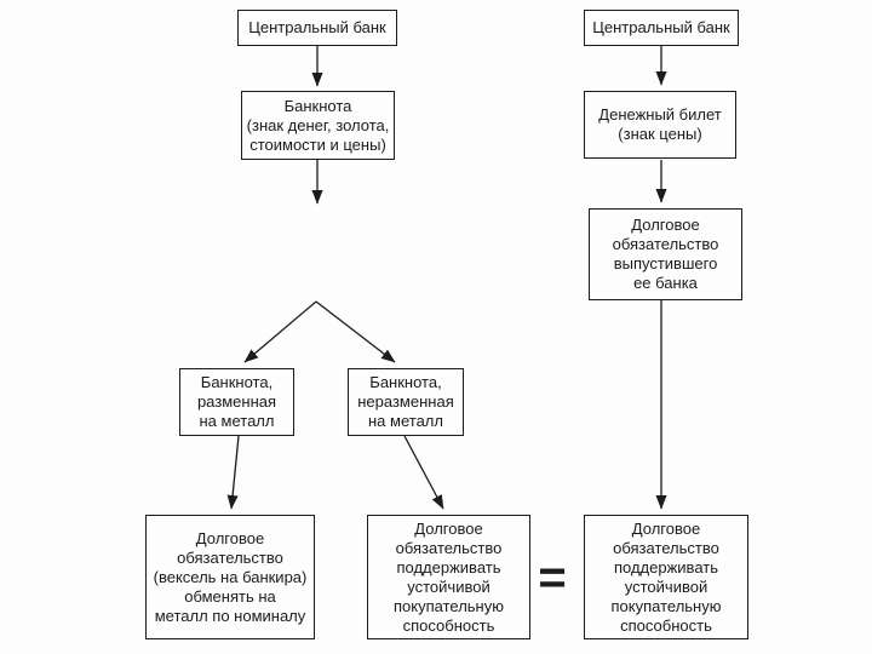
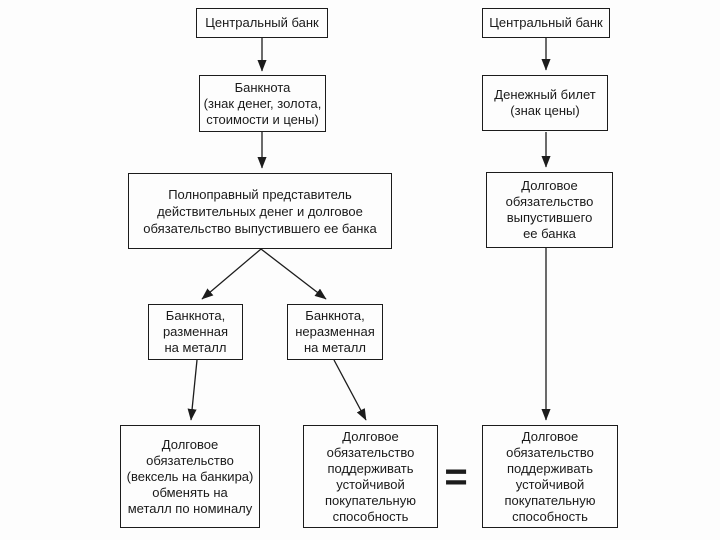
  Центральный банк
  Банкнота
  (знак денег, золота,
  стоимости и цены)
+ Полноправный представитель
+ действительных денег и долговое
+ обязательство выпустившего ее банка
  Банкнота,
  разменная
  на металл
  Банкнота,
  неразменная
  на металл
  Долговое
  обязательство
  (вексель на банкира)
  обменять на
  металл по номиналу
  Долговое
  обязательство
  поддерживать
  устойчивой
  покупательную
  способность
  =
  Центральный банк
  Денежный билет
  (знак цены)
  Долговое
  обязательство
  выпустившего
  ее банка
  Долговое
  обязательство
  поддерживать
  устойчивой
  покупательную
  способность
